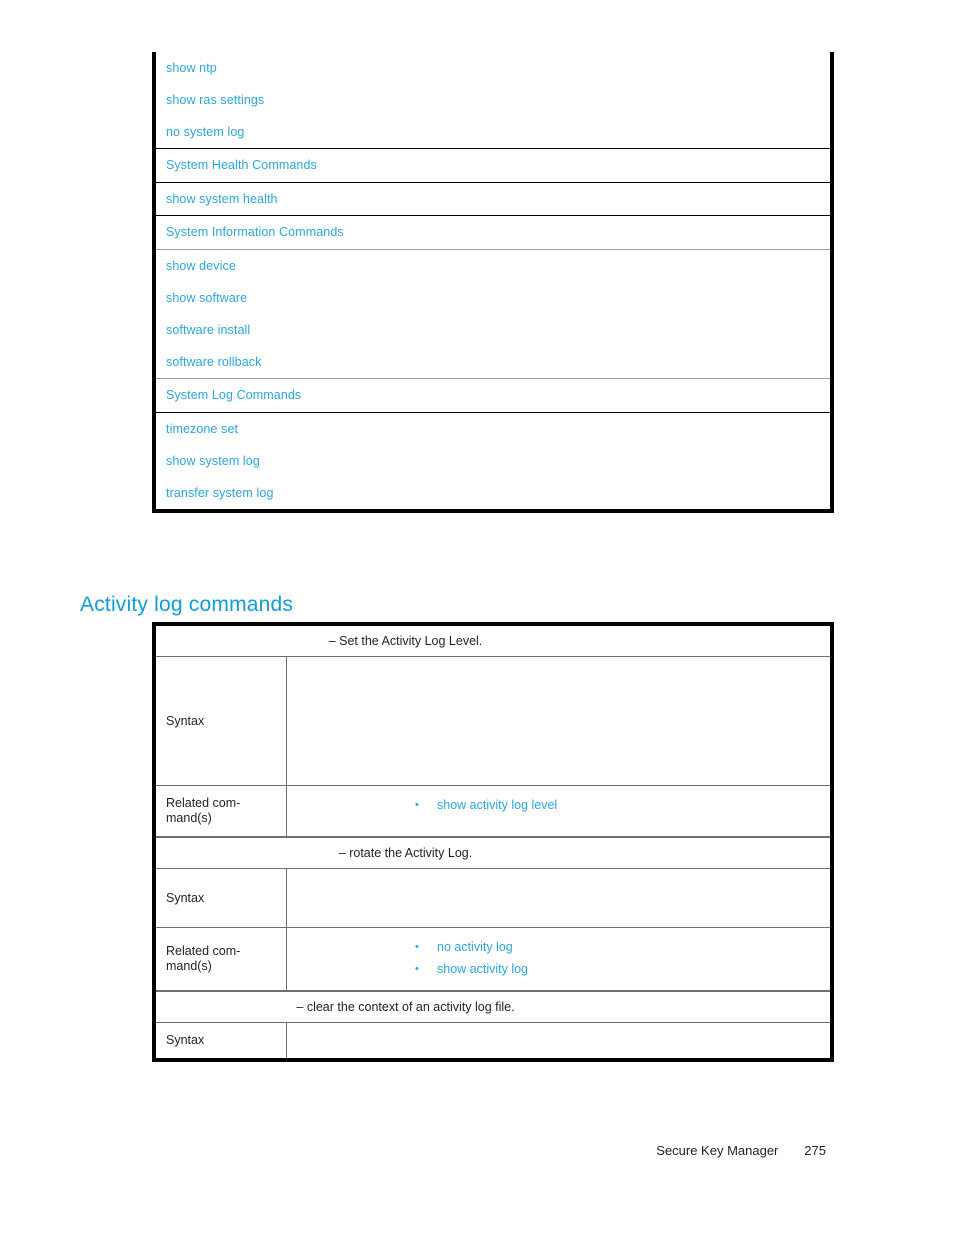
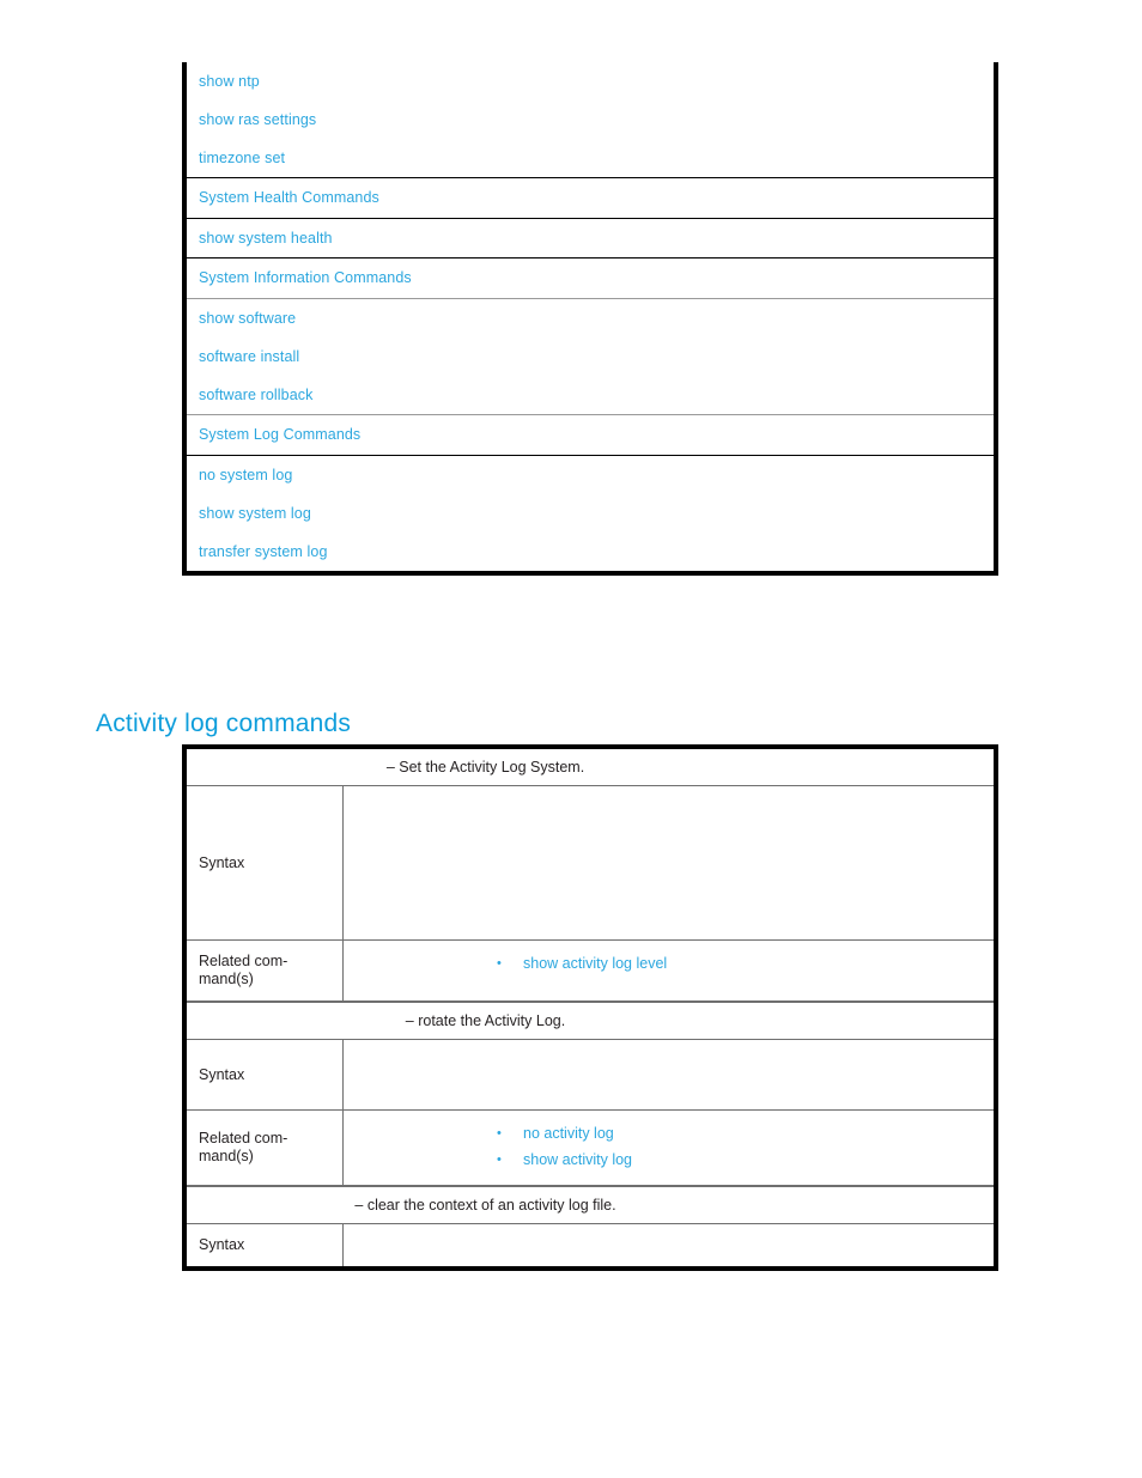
  show ntp
  show ras settings
- no system log
+ timezone set
  System Health Commands
  show system health
  System Information Commands
- show device
  show software
  software install
  software rollback
  System Log Commands
- timezone set
+ no system log
  show system log
  transfer system log
  Activity log commands
- – Set the Activity Log Level.
+ – Set the Activity Log System.
  Syntax
  Related com-
  mand(s)
  •
  show activity log level
  – rotate the Activity Log.
  Syntax
  Related com-
  mand(s)
  •
  no activity log
  •
  show activity log
  – clear the context of an activity log file.
  Syntax
- Secure Key Manager 275
